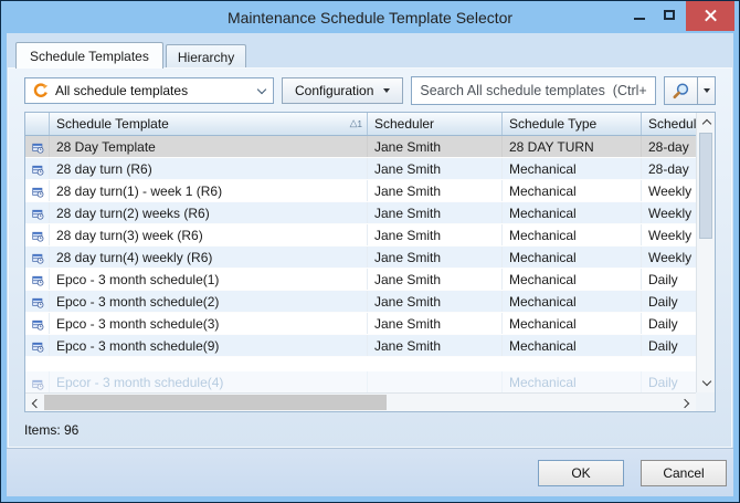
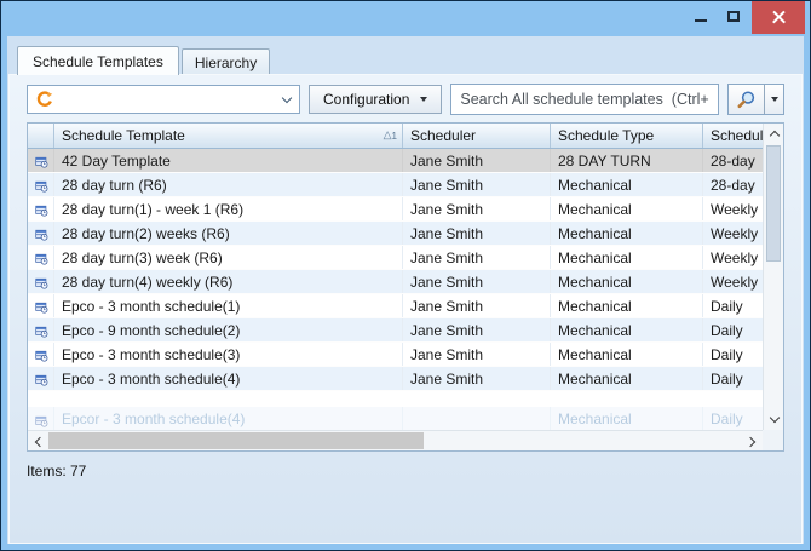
- Maintenance Schedule Template Selector
  Schedule Templates
  Hierarchy
- All schedule templates
  Configuration
  Search All schedule templates (Ctrl+
  Schedule Template
  △
  1
  Scheduler
  Schedule Type
  Schedu
- 28 Day Template
+ 42 Day Template
  Jane Smith
  28 DAY TURN
  28-day
  28 day turn (R6)
  Jane Smith
  Mechanical
  28-day
  28 day turn(1) - week 1 (R6)
  Jane Smith
  Mechanical
  Weekly
  28 day turn(2) weeks (R6)
  Jane Smith
  Mechanical
  Weekly
  28 day turn(3) week (R6)
  Jane Smith
  Mechanical
  Weekly
  28 day turn(4) weekly (R6)
  Jane Smith
  Mechanical
  Weekly
  Epco - 3 month schedule(1)
  Jane Smith
  Mechanical
  Daily
- Epco - 3 month schedule(2)
+ Epco - 9 month schedule(2)
  Jane Smith
  Mechanical
  Daily
  Epco - 3 month schedule(3)
  Jane Smith
  Mechanical
  Daily
- Epco - 3 month schedule(9)
+ Epco - 3 month schedule(4)
  Jane Smith
  Mechanical
  Daily
  Epcor - 3 month schedule(4)
  Mechanical
  Daily
- Items: 96
+ Items: 77
- OK
- Cancel
